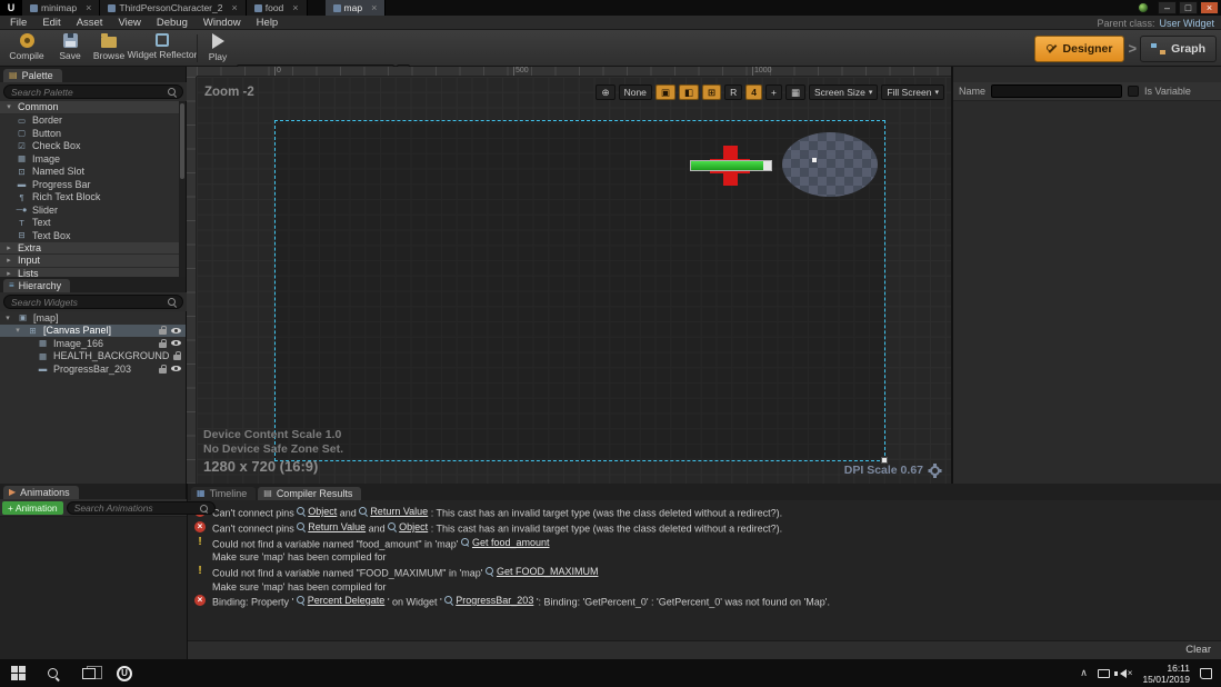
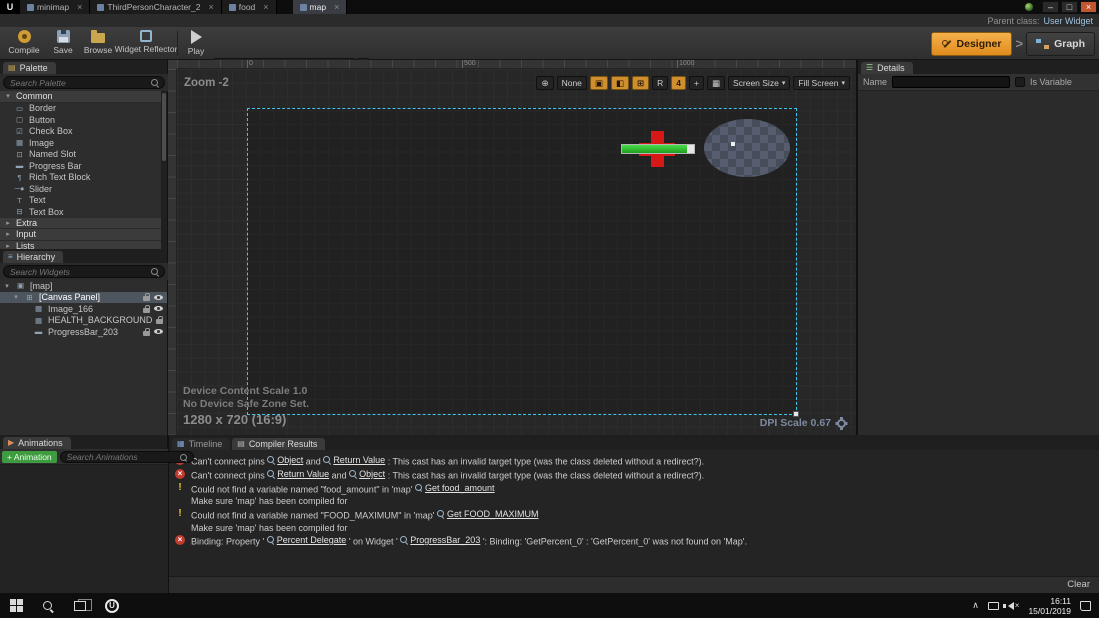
  U
  minimap
  ×
  ThirdPersonCharacter_2
  ×
  food
  ×
  map
  ×
  –
  □
  ×
- File
- Edit
- Asset
- View
- Debug
- Window
- Help
  Parent class:
  User Widget
  Compile
  Save
  Browse
  Widget Reflector
  Play
  Designer
  >
  Graph
  ▤
  Palette
  Search Palette
  Common
  ▭
  Border
  ▢
  Button
  ☑
  Check Box
  ▦
  Image
  ⊡
  Named Slot
  ▬
  Progress Bar
  ¶
  Rich Text Block
  ─●
  Slider
  T
  Text
  ⊟
  Text Box
  Extra
  Input
  Lists
  ≡
  Hierarchy
  Search Widgets
  ▣
  [map]
  ⊞
  [Canvas Panel]
  ▦
  Image_166
  ▦
  HEALTH_BACKGROUND
  ▬
  ProgressBar_203
  Zoom -2
  ⊕
  None
  ▣
  ◧
  ⊞
  R
  4
  +
  ▦
  Screen Size
  Fill Screen
  Device Content Scale 1.0
  No Device Safe Zone Set.
  1280 x 720 (16:9)
  DPI Scale 0.67
+ ☰
+ Details
  Name
  Is Variable
  ▦
  Timeline
  ▤
  Compiler Results
  Can't connect pins
  Object
  and
  Return Value
  : This cast has an invalid target type (was the class deleted without a redirect?).
  ×
  Can't connect pins
  Return Value
  and
  Object
  : This cast has an invalid target type (was the class deleted without a redirect?).
  !
  Could not find a variable named "food_amount" in 'map'
  Get food_amount
  Make sure 'map' has been compiled for
  !
  Could not find a variable named "FOOD_MAXIMUM" in 'map'
  Get FOOD_MAXIMUM
  Make sure 'map' has been compiled for
  ×
  Binding: Property '
  Percent Delegate
  ' on Widget '
  ProgressBar_203
  ': Binding: 'GetPercent_0' : 'GetPercent_0' was not found on 'Map'.
  Clear
  ▶
  Animations
  + Animation
  Search Animations
  U
  ∧
  ×
  16:11
  15/01/2019
